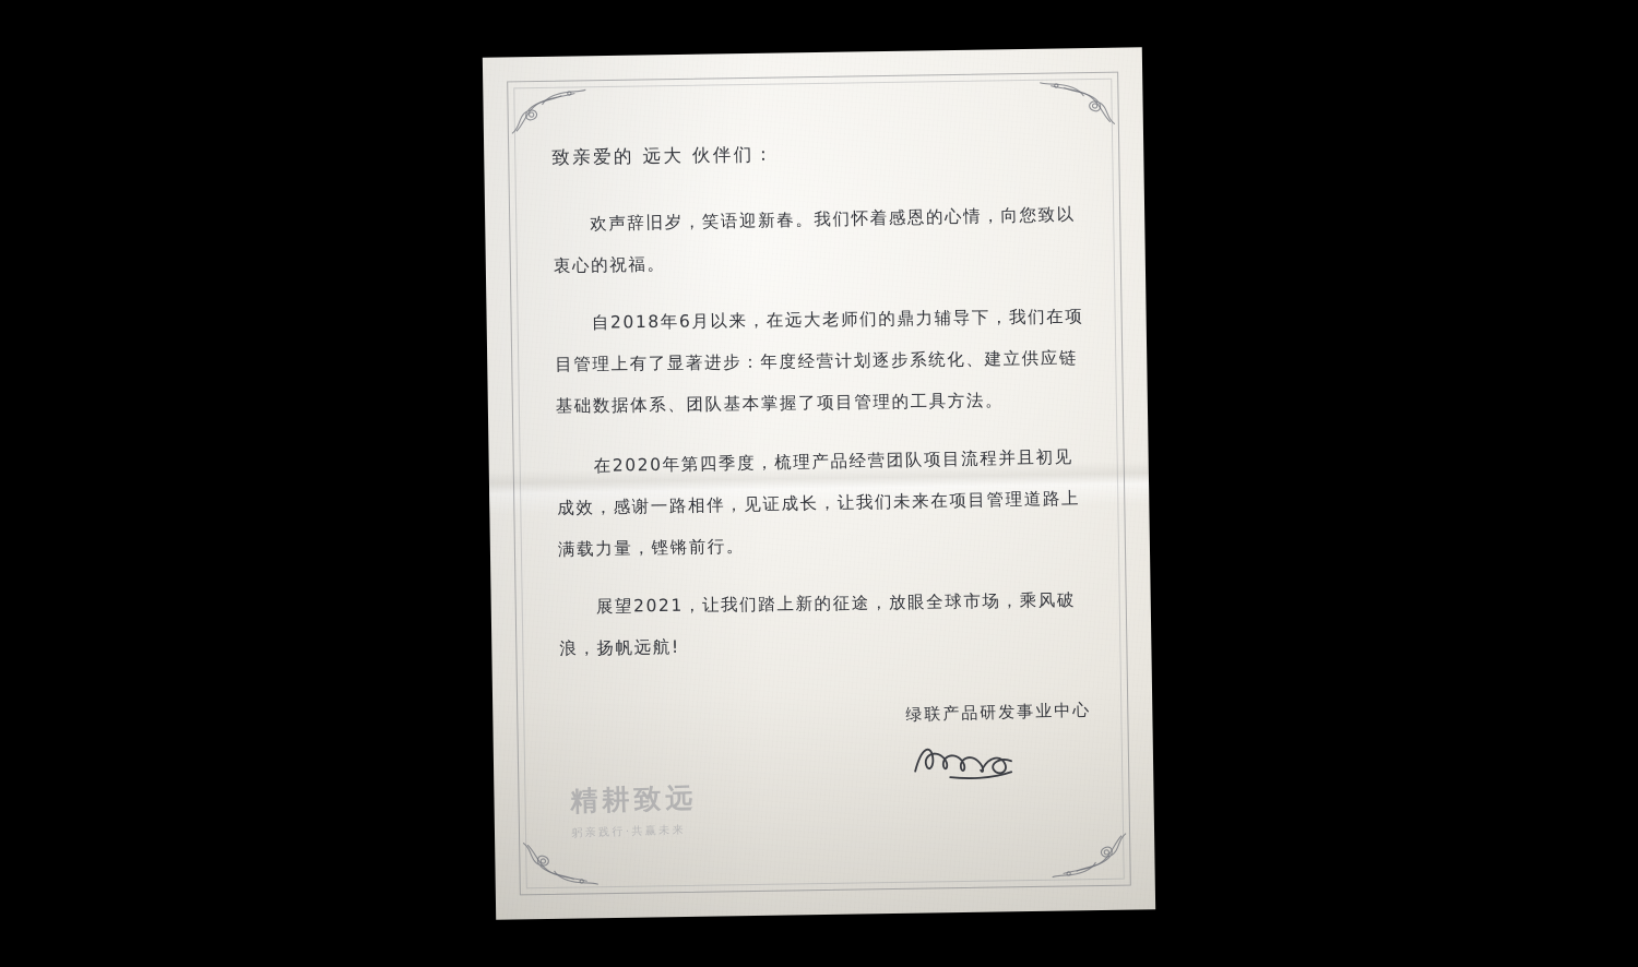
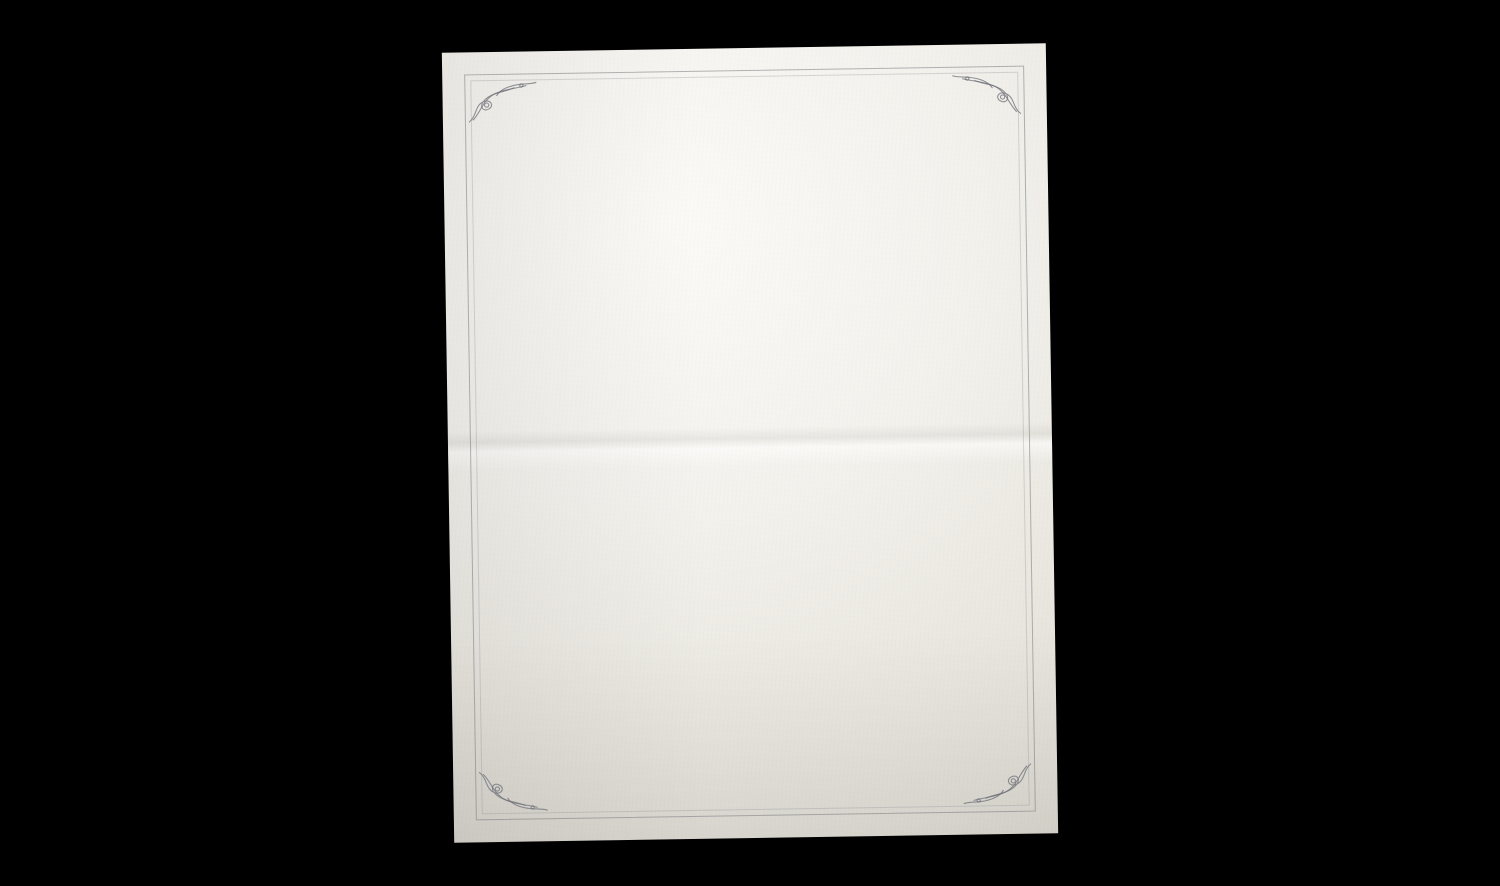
- 致亲爱的 远大 伙伴们：
- 欢声辞旧岁，笑语迎新春。我们怀着感恩的心情，向您致以衷心的祝福。
- 自2018年6月以来，在远大老师们的鼎力辅导下，我们在项目管理上有了显著进步：年度经营计划逐步系统化、建立供应链基础数据体系、团队基本掌握了项目管理的工具方法。
- 在2020年第四季度，梳理产品经营团队项目流程并且初见成效，感谢一路相伴，见证成长，让我们未来在项目管理道路上满载力量，铿锵前行。
- 展望2021，让我们踏上新的征途，放眼全球市场，乘风破浪，扬帆远航!
- 绿联产品研发事业中心
- 精耕致远
- 躬亲践行·共赢未来
